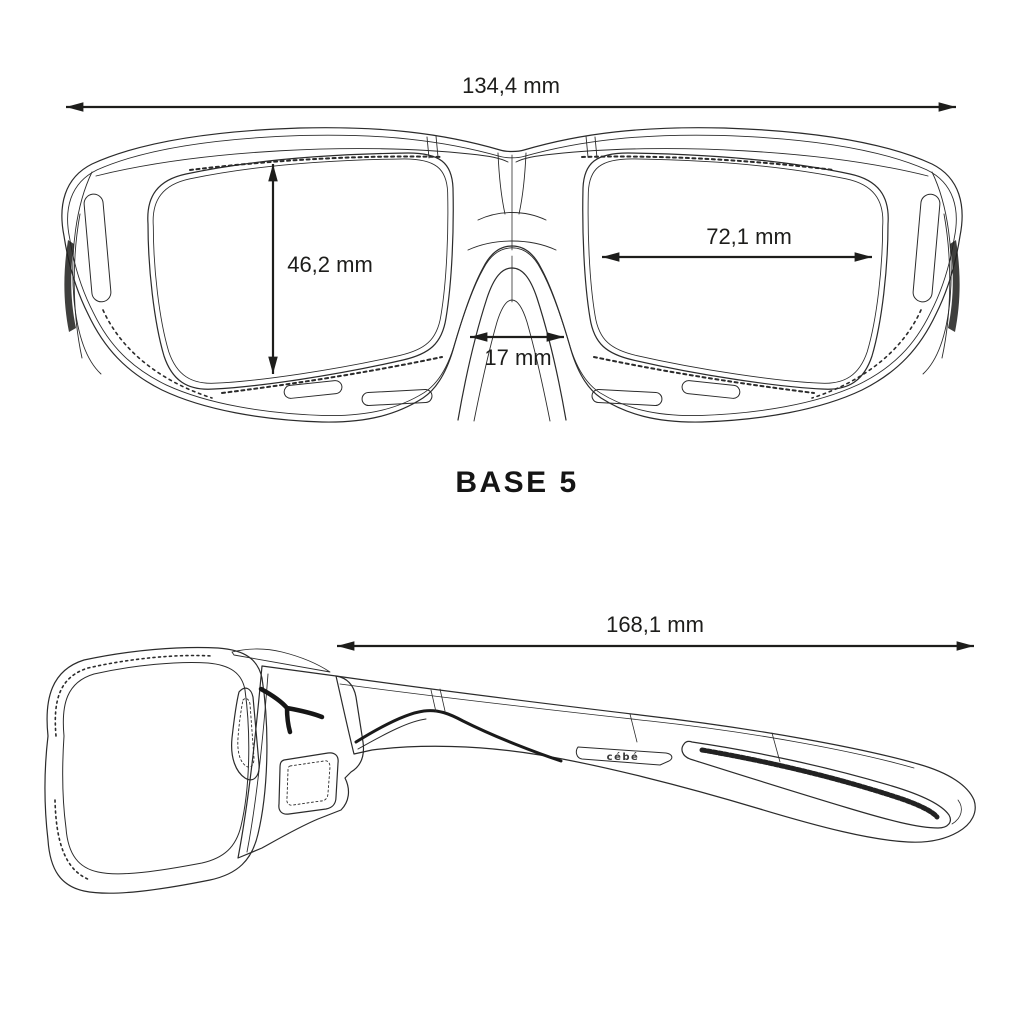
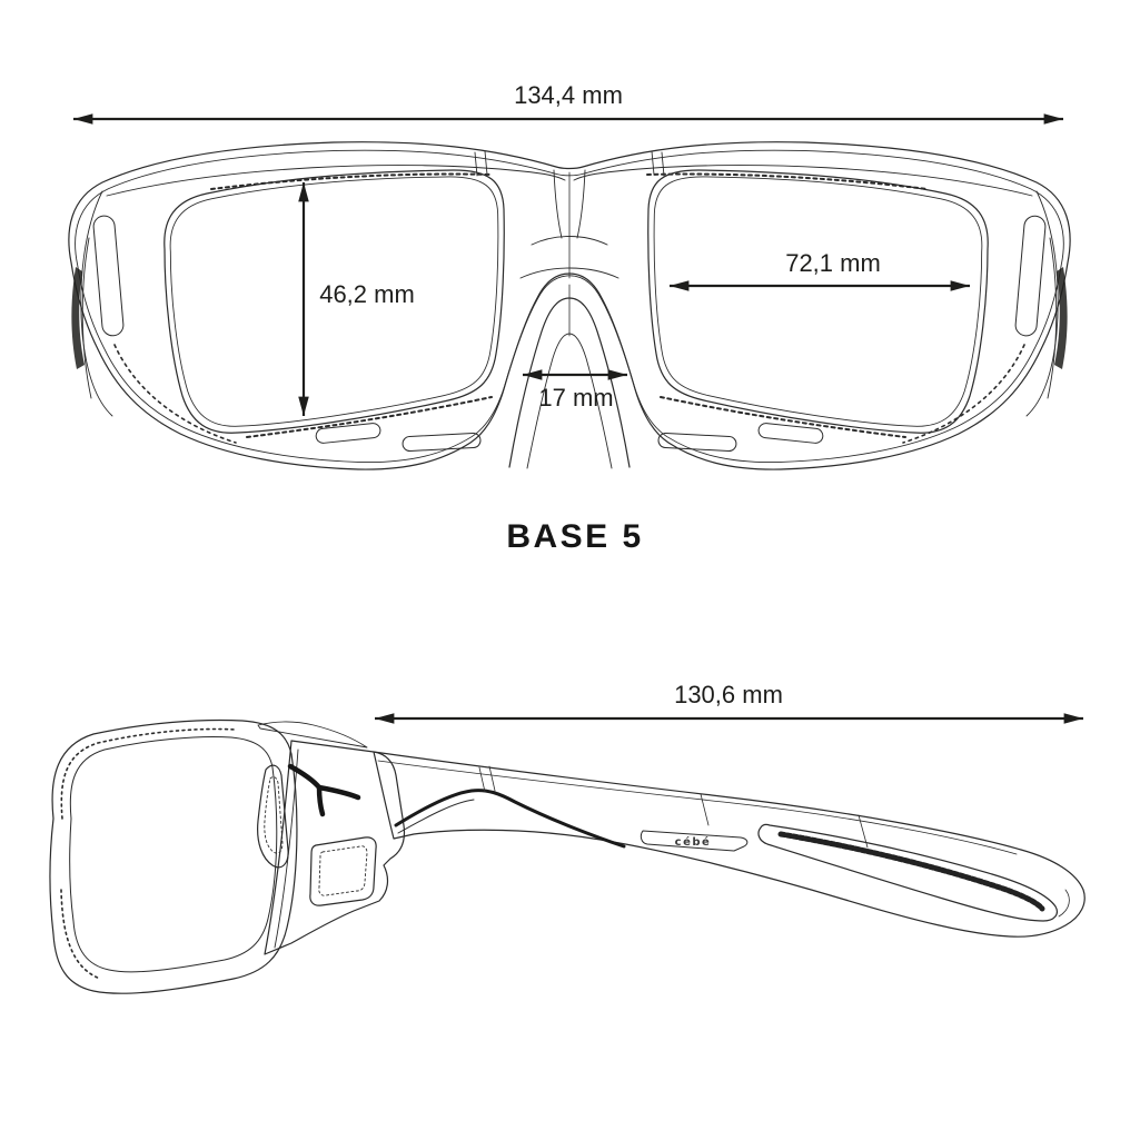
  134,4 mm
  46,2 mm
  72,1 mm
  17 mm
  BASE 5
- 168,1 mm
+ 130,6 mm
  cébé
